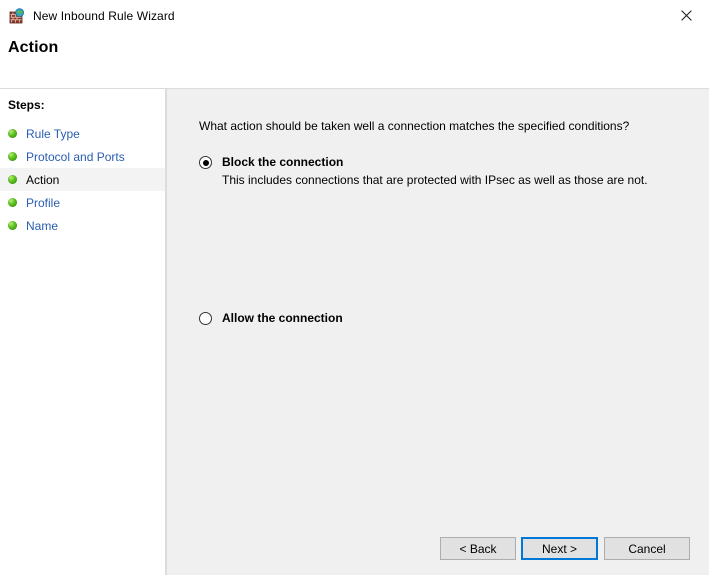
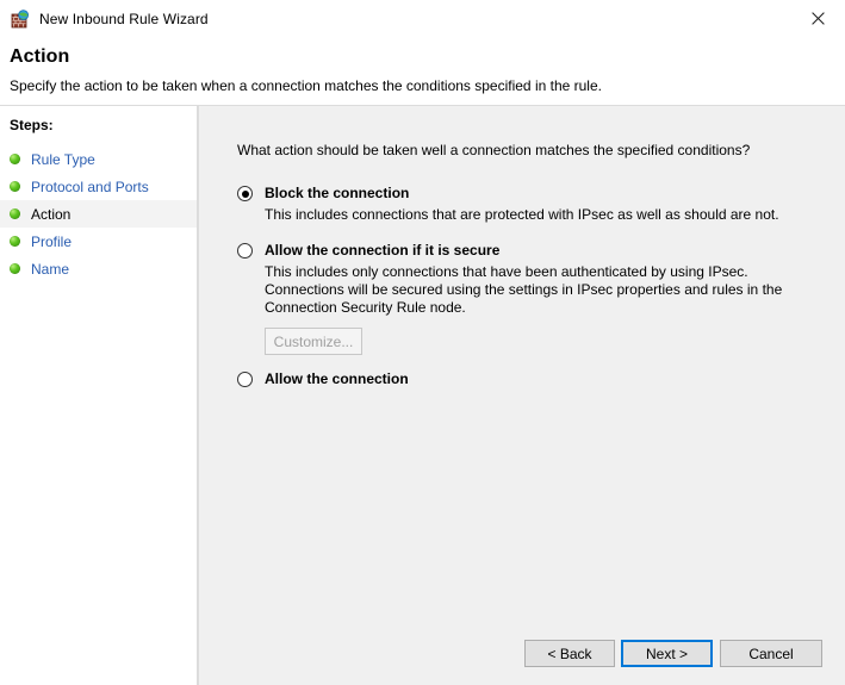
  New Inbound Rule Wizard
  Action
+ Specify the action to be taken when a connection matches the conditions specified in the rule.
  Steps:
  Rule Type
  Protocol and Ports
  Action
  Profile
  Name
  What action should be taken well a connection matches the specified conditions?
  Block the connection
- This includes connections that are protected with IPsec as well as those are not.
+ This includes connections that are protected with IPsec as well as should are not.
+ Allow the connection if it is secure
+ This includes only connections that have been authenticated by using IPsec. Connections will be secured using the settings in IPsec properties and rules in the Connection Security Rule node.
+ Customize...
  Allow the connection
  < Back
  Next >
  Cancel
